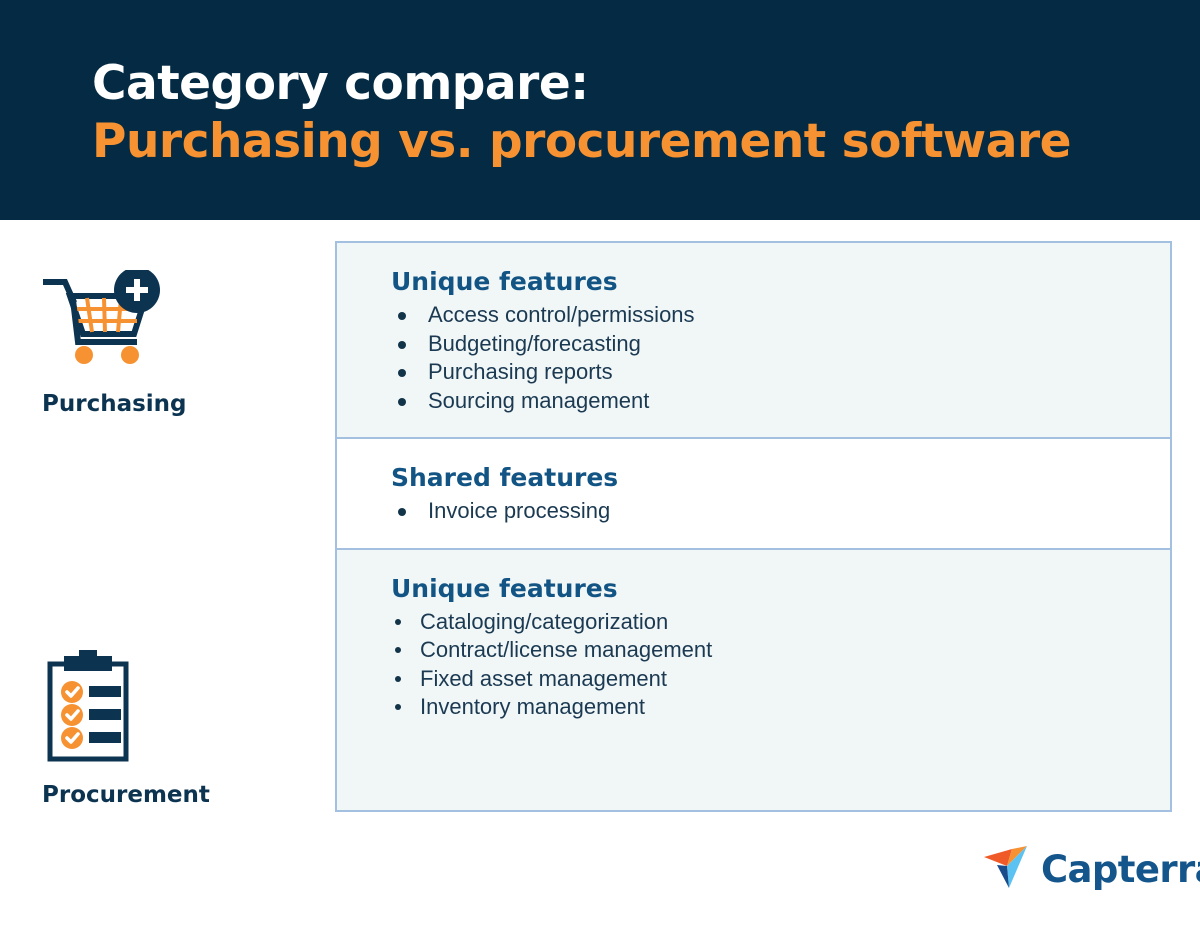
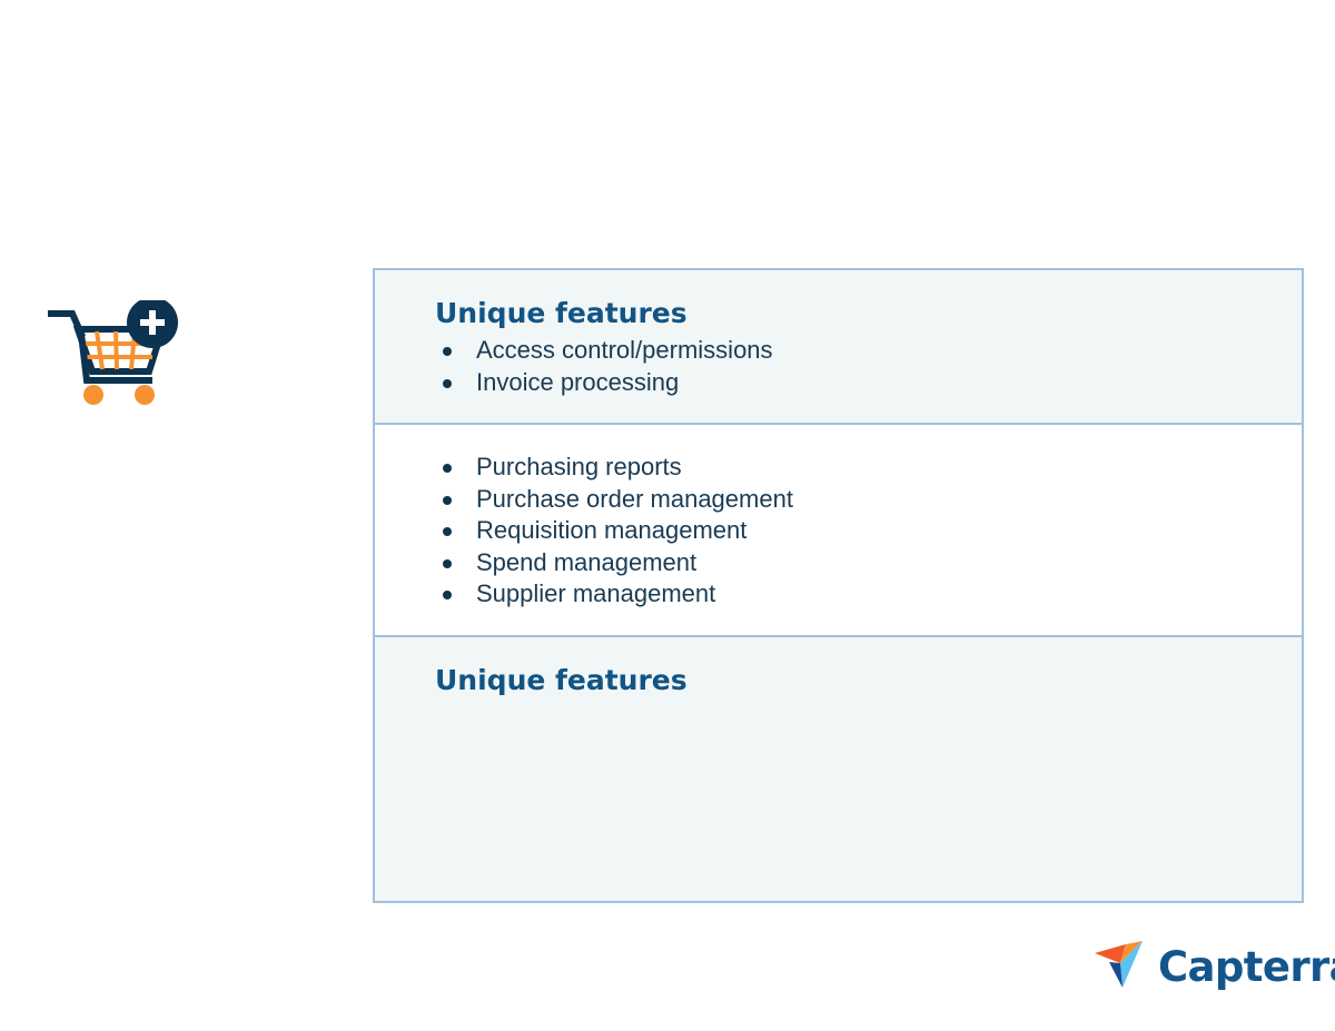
- Category compare:
- Purchasing vs. procurement software
- Purchasing
- Procurement
  Unique features
  Access control/permissions
- Budgeting/forecasting
- Purchasing reports
+ Invoice processing
- Sourcing management
- Shared features
- Invoice processing
+ Purchasing reports
+ Purchase order management
+ Requisition management
+ Spend management
+ Supplier management
  Unique features
- Cataloging/categorization
- Contract/license management
- Fixed asset management
- Inventory management
  Capterr
